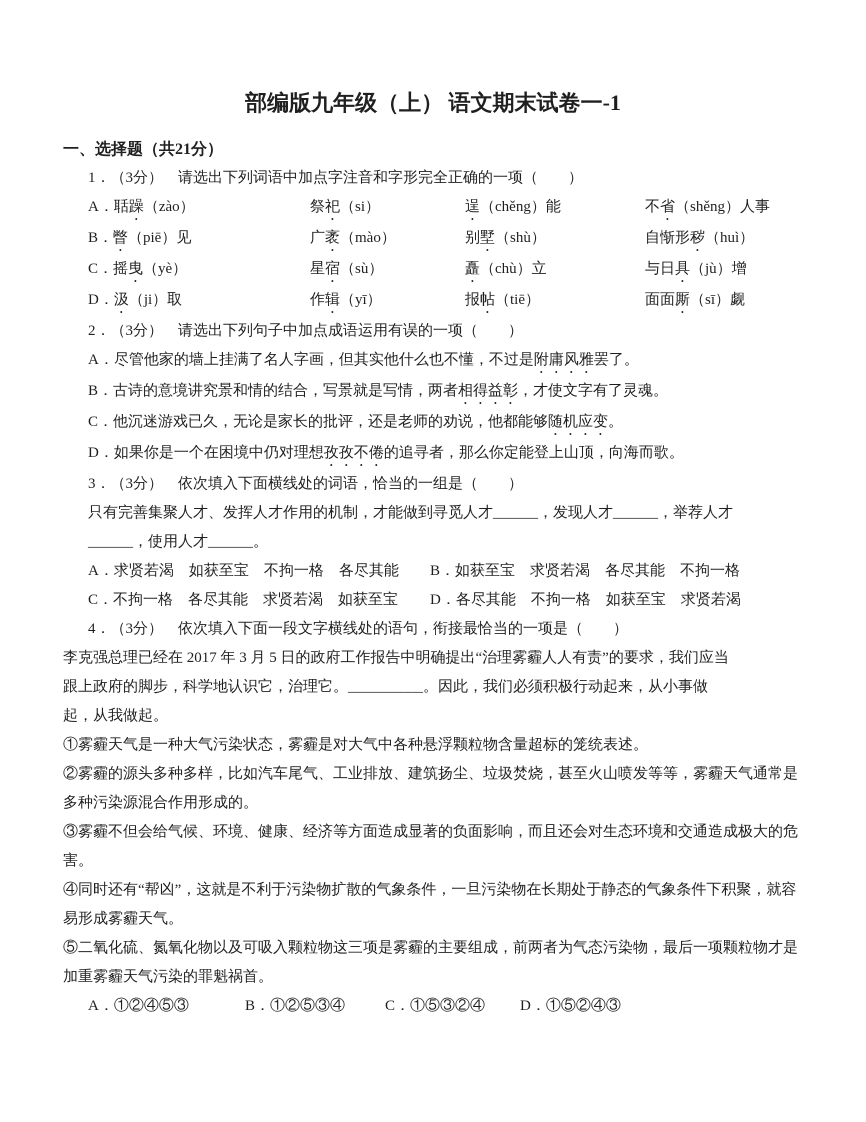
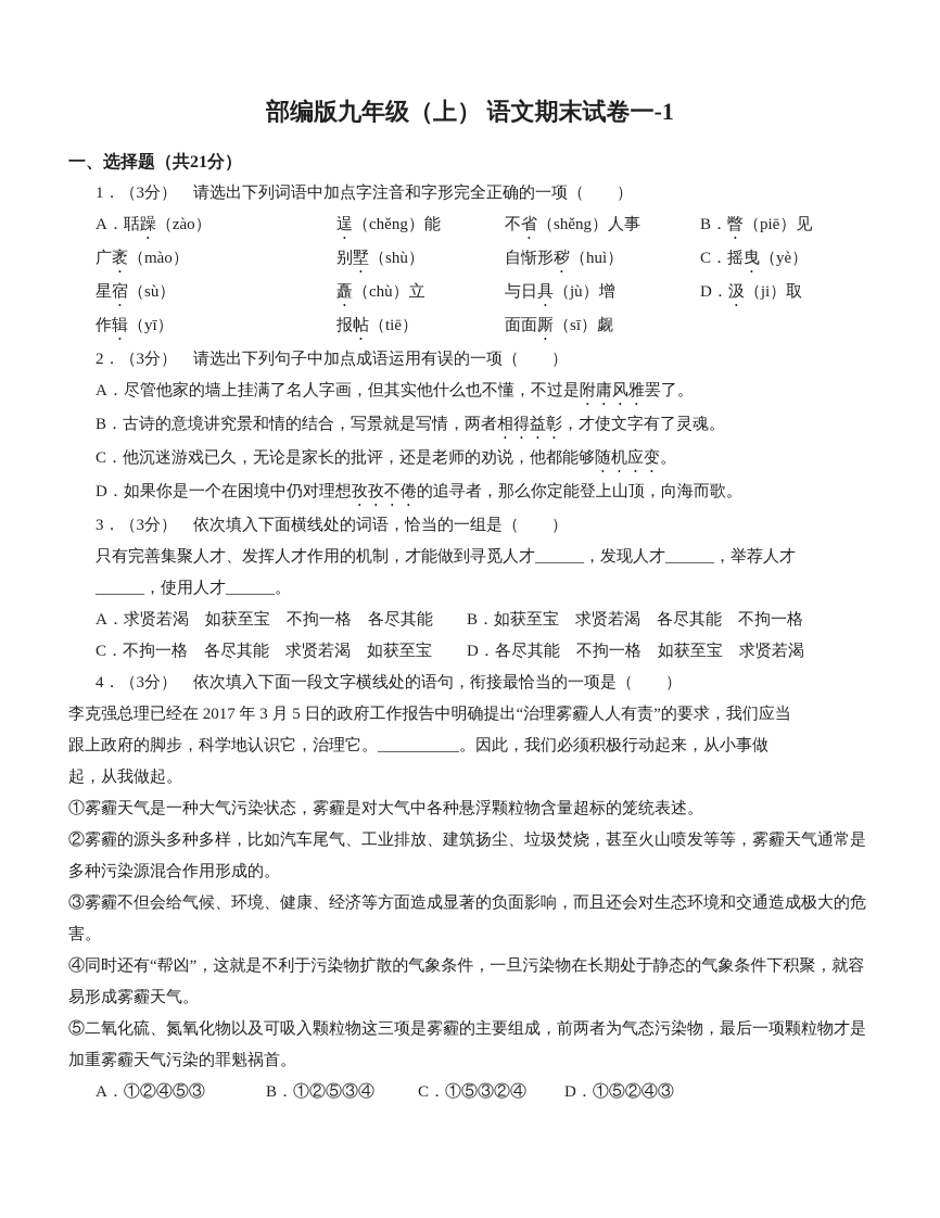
  部编版九年级（上） 语文期末试卷一-1
  一、选择题（共21分）
  1．（3分） 请选出下列词语中加点字注音和字形完全正确的一项（ ）
  A．聒躁（zào）
- 祭祀（si）
  逞（chěng）能
  不省（shěng）人事
  B．瞥（piē）见
  广袤（mào）
  别墅（shù）
  自惭形秽（huì）
  C．摇曳（yè）
  星宿（sù）
  矗（chù）立
  与日具（jù）增
  D．汲（ji）取
  作辑（yī）
  报帖（tiē）
  面面厮（sī）觑
  2．（3分） 请选出下列句子中加点成语运用有误的一项（ ）
  A．尽管他家的墙上挂满了名人字画，但其实他什么也不懂，不过是附庸风雅罢了。
  B．古诗的意境讲究景和情的结合，写景就是写情，两者相得益彰，才使文字有了灵魂。
  C．他沉迷游戏已久，无论是家长的批评，还是老师的劝说，他都能够随机应变。
  D．如果你是一个在困境中仍对理想孜孜不倦的追寻者，那么你定能登上山顶，向海而歌。
  3．（3分） 依次填入下面横线处的词语，恰当的一组是（ ）
  只有完善集聚人才、发挥人才作用的机制，才能做到寻觅人才______，发现人才______，举荐人才
  ______，使用人才______。
  A．求贤若渴 如获至宝 不拘一格 各尽其能
  B．如获至宝 求贤若渴 各尽其能 不拘一格
  C．不拘一格 各尽其能 求贤若渴 如获至宝
  D．各尽其能 不拘一格 如获至宝 求贤若渴
  4．（3分） 依次填入下面一段文字横线处的语句，衔接最恰当的一项是（ ）
  李克强总理已经在 2017 年 3 月 5 日的政府工作报告中明确提出“治理雾霾人人有责”的要求，我们应当
  跟上政府的脚步，科学地认识它，治理它。__________。因此，我们必须积极行动起来，从小事做
  起，从我做起。
  ①雾霾天气是一种大气污染状态，雾霾是对大气中各种悬浮颗粒物含量超标的笼统表述。
  ②雾霾的源头多种多样，比如汽车尾气、工业排放、建筑扬尘、垃圾焚烧，甚至火山喷发等等，雾霾天气通常是多种污染源混合作用形成的。
  ③雾霾不但会给气候、环境、健康、经济等方面造成显著的负面影响，而且还会对生态环境和交通造成极大的危害。
  ④同时还有“帮凶”，这就是不利于污染物扩散的气象条件，一旦污染物在长期处于静态的气象条件下积聚，就容易形成雾霾天气。
  ⑤二氧化硫、氮氧化物以及可吸入颗粒物这三项是雾霾的主要组成，前两者为气态污染物，最后一项颗粒物才是加重雾霾天气污染的罪魁祸首。
  A．①②④⑤③
  B．①②⑤③④
  C．①⑤③②④
  D．①⑤②④③
